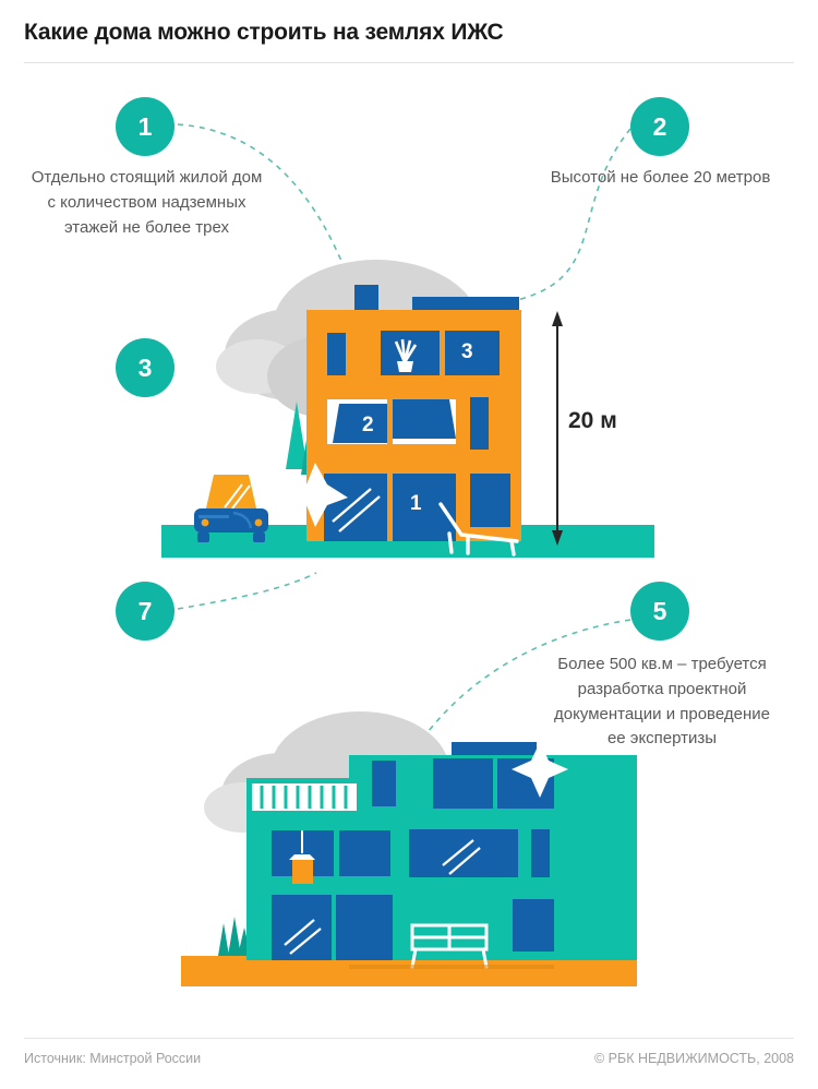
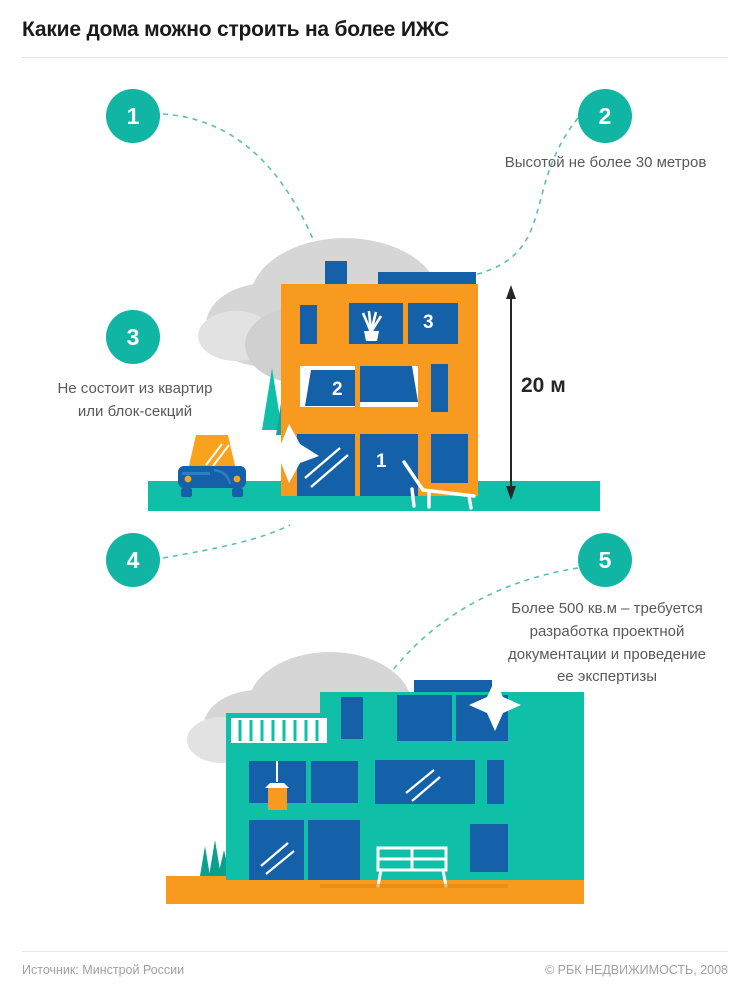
- Какие дома можно строить на землях ИЖС
+ Какие дома можно строить на более ИЖС
  20 м
  3
  2
  1
  1
  2
  3
- 7
+ 4
  5
- Отдельно стоящий жилой дом
- с количеством надземных
- этажей не более трех
- Высотой не более 20 метров
+ Высотой не более 30 метров
+ Не состоит из квартир
+ или блок-секций
  Более 500 кв.м – требуется
  разработка проектной
  документации и проведение
  ее экспертизы
  Источник: Минстрой России
  © РБК НЕДВИЖИМОСТЬ, 2008
